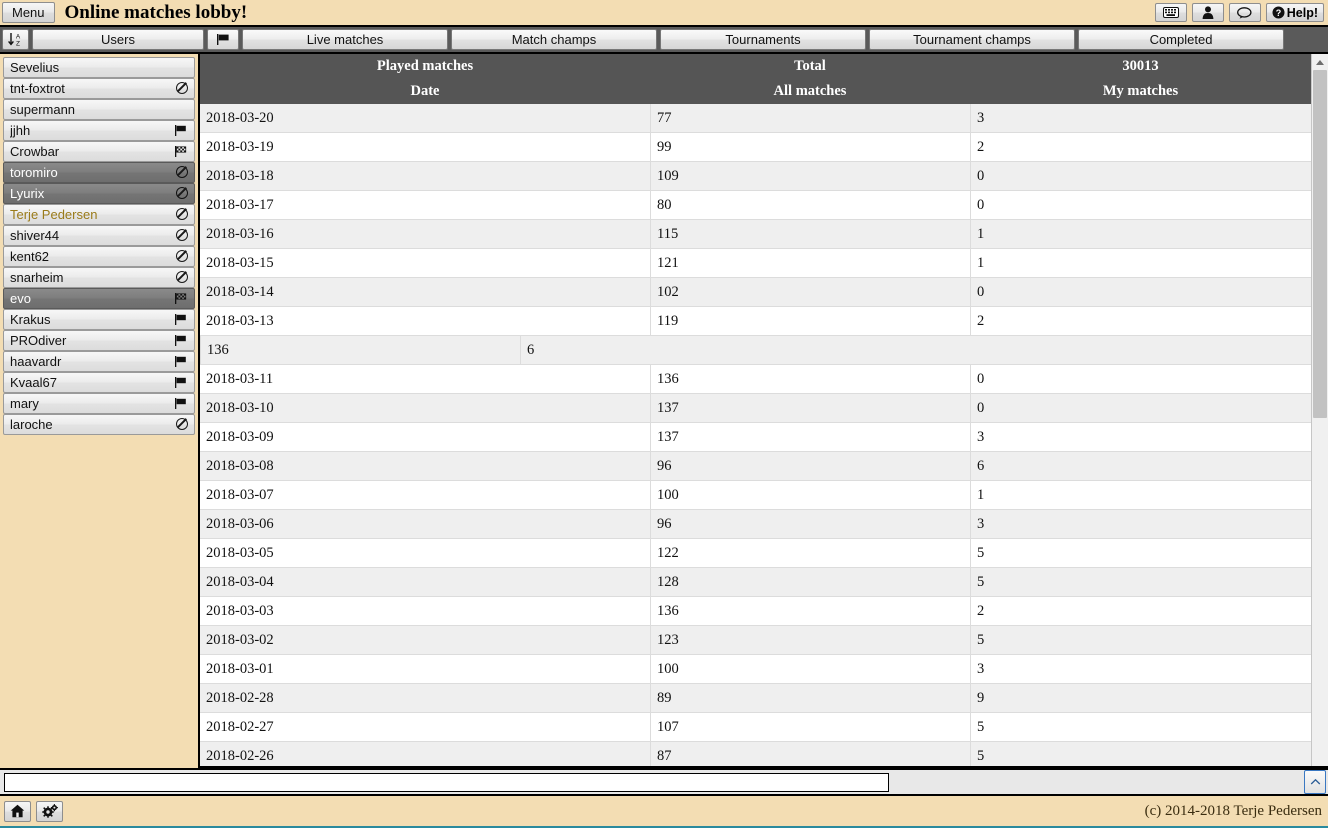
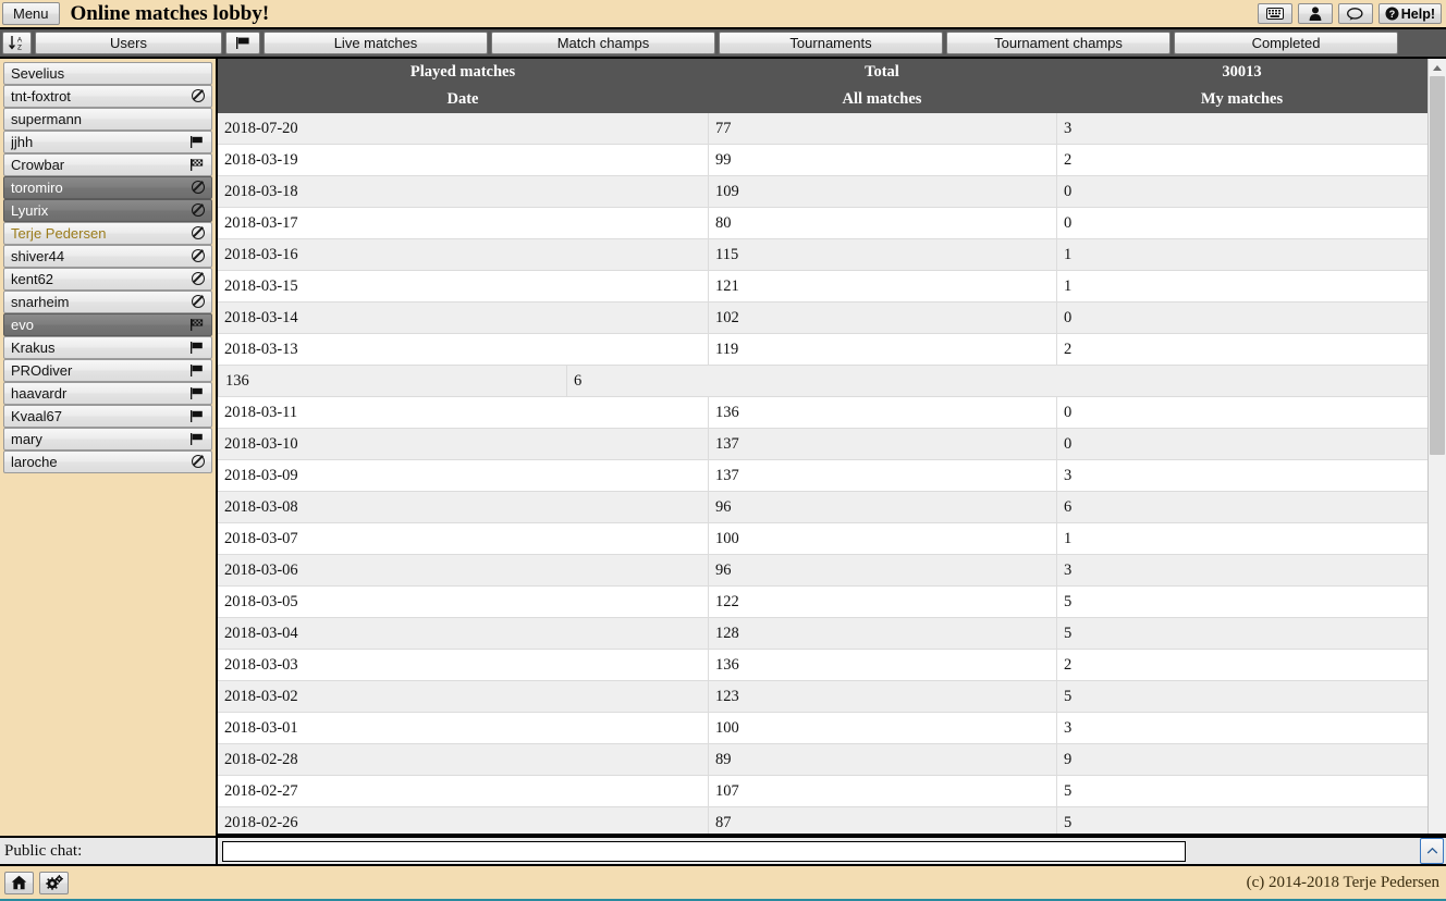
  Menu
  Online matches lobby!
  ?
  Help!
  Users
  Live matches
  Match champs
  Tournaments
  Tournament champs
  Completed
  Sevelius
  tnt-foxtrot
  supermann
  jjhh
  Crowbar
  toromiro
  Lyurix
  Terje Pedersen
  shiver44
  kent62
  snarheim
  evo
  Krakus
  PROdiver
  haavardr
  Kvaal67
  mary
  laroche
  Played matches
  Total
  30013
  Date
  All matches
  My matches
- 2018-03-20
+ 2018-07-20
  77
  3
  2018-03-19
  99
  2
  2018-03-18
  109
  0
  2018-03-17
  80
  0
  2018-03-16
  115
  1
  2018-03-15
  121
  1
  2018-03-14
  102
  0
  2018-03-13
  119
  2
  136
  6
  2018-03-11
  136
  0
  2018-03-10
  137
  0
  2018-03-09
  137
  3
  2018-03-08
  96
  6
  2018-03-07
  100
  1
  2018-03-06
  96
  3
  2018-03-05
  122
  5
  2018-03-04
  128
  5
  2018-03-03
  136
  2
  2018-03-02
  123
  5
  2018-03-01
  100
  3
  2018-02-28
  89
  9
  2018-02-27
  107
  5
  2018-02-26
  87
  5
+ Public chat:
  (c) 2014-2018 Terje Pedersen
